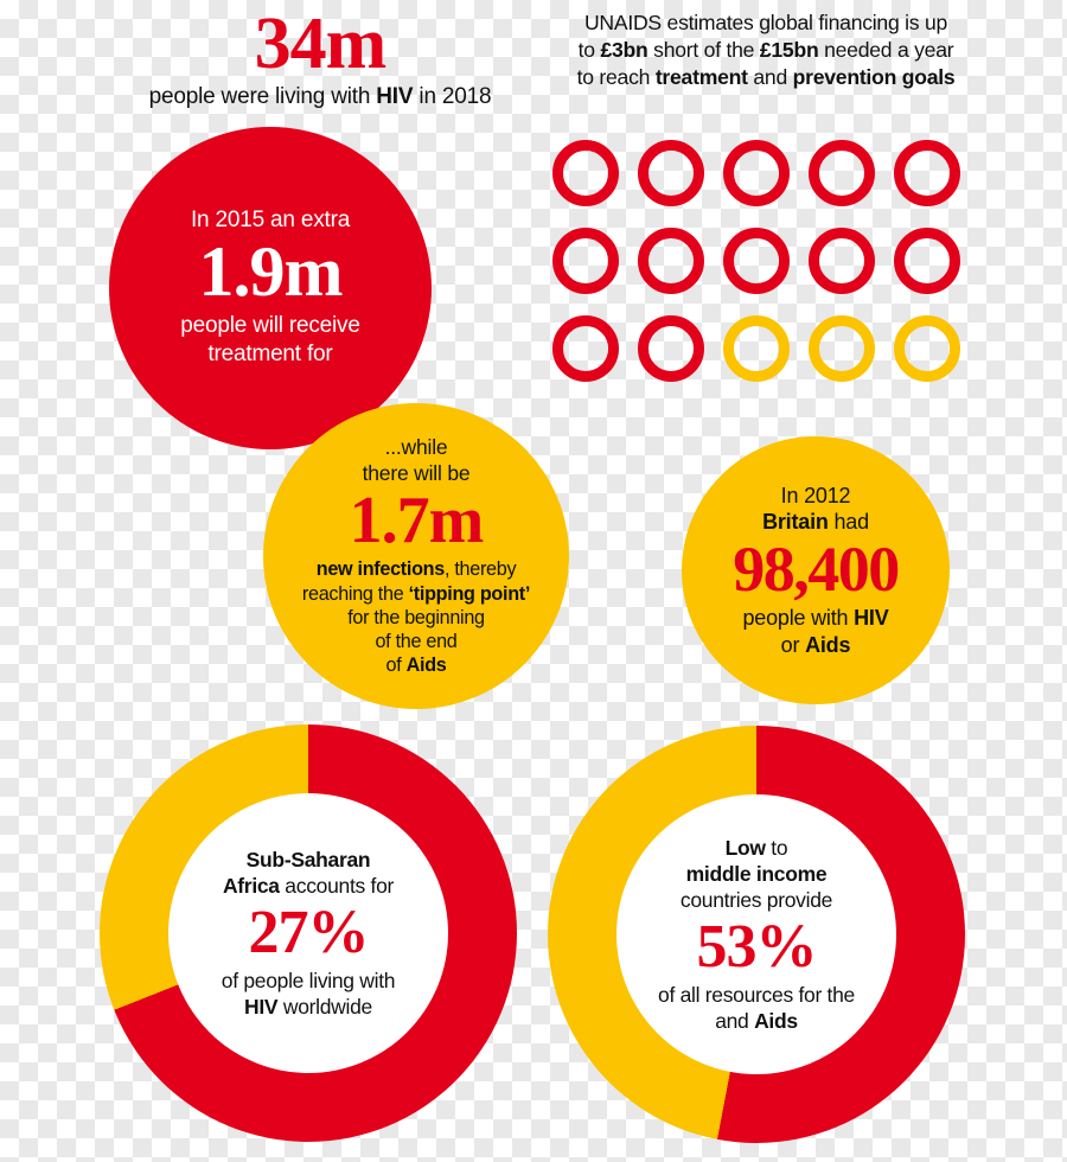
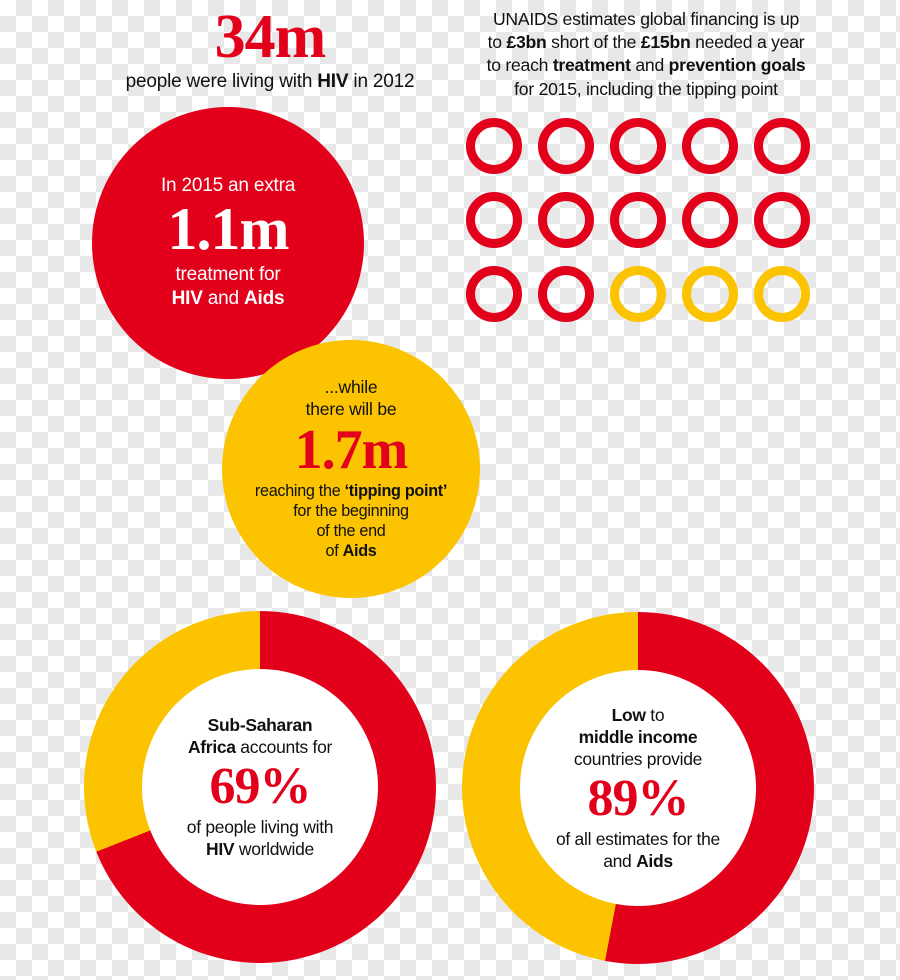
  34m
- people were living with HIV in 2018
+ people were living with HIV in 2012
  UNAIDS estimates global financing is up
  to £3bn short of the £15bn needed a year
  to reach treatment and prevention goals
+ for 2015, including the tipping point
  In 2015 an extra
- 1.9m
+ 1.1m
- people will receive
  treatment for
+ HIV and Aids
  ...while
  there will be
  1.7m
- new infections, thereby
  reaching the ‘tipping point’
  for the beginning
  of the end
  of Aids
- In 2012
- Britain had
- 98,400
- people with HIV
- or Aids
  Sub-Saharan
  Africa accounts for
- 27%
+ 69%
  of people living with
  HIV worldwide
  Low to
  middle income
  countries provide
- 53%
+ 89%
- of all resources for the
+ of all estimates for the
  and Aids
